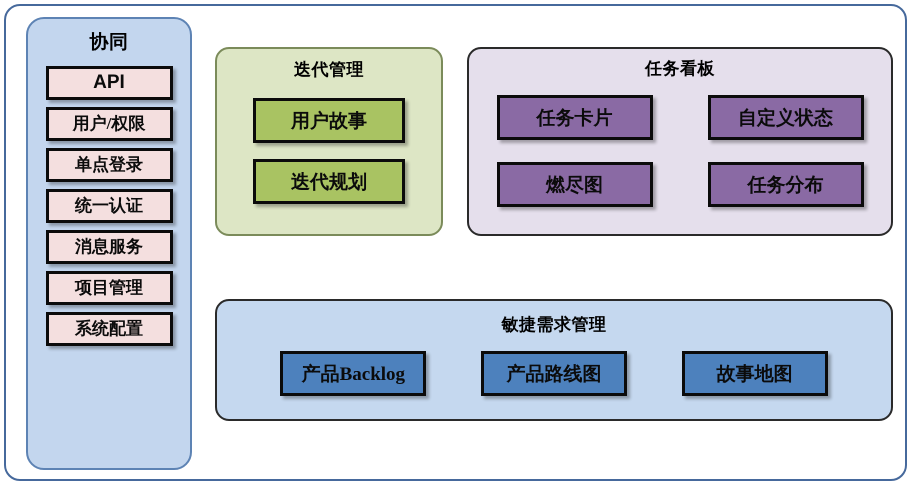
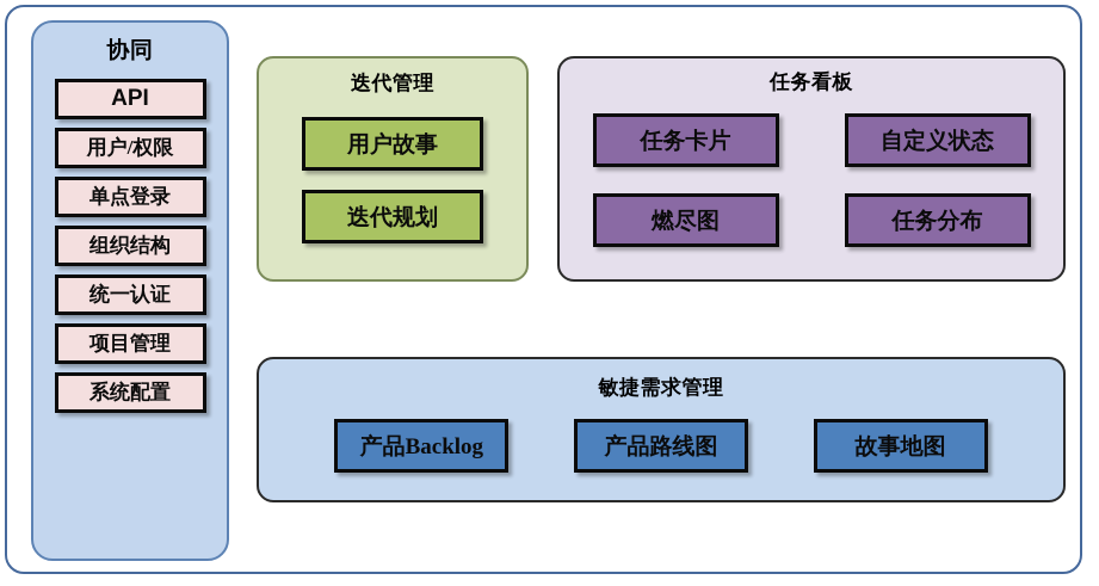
  协同
  API
  用户/权限
  单点登录
+ 组织结构
  统一认证
- 消息服务
  项目管理
  系统配置
  迭代管理
  用户故事
  迭代规划
  任务看板
  任务卡片
  自定义状态
  燃尽图
  任务分布
  敏捷需求管理
  产品Backlog
  产品路线图
  故事地图
